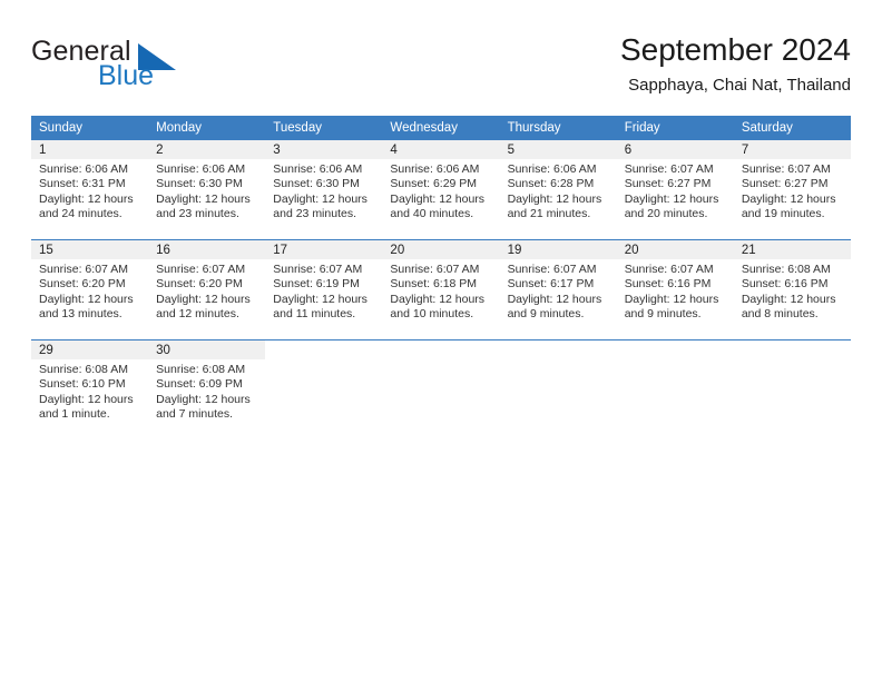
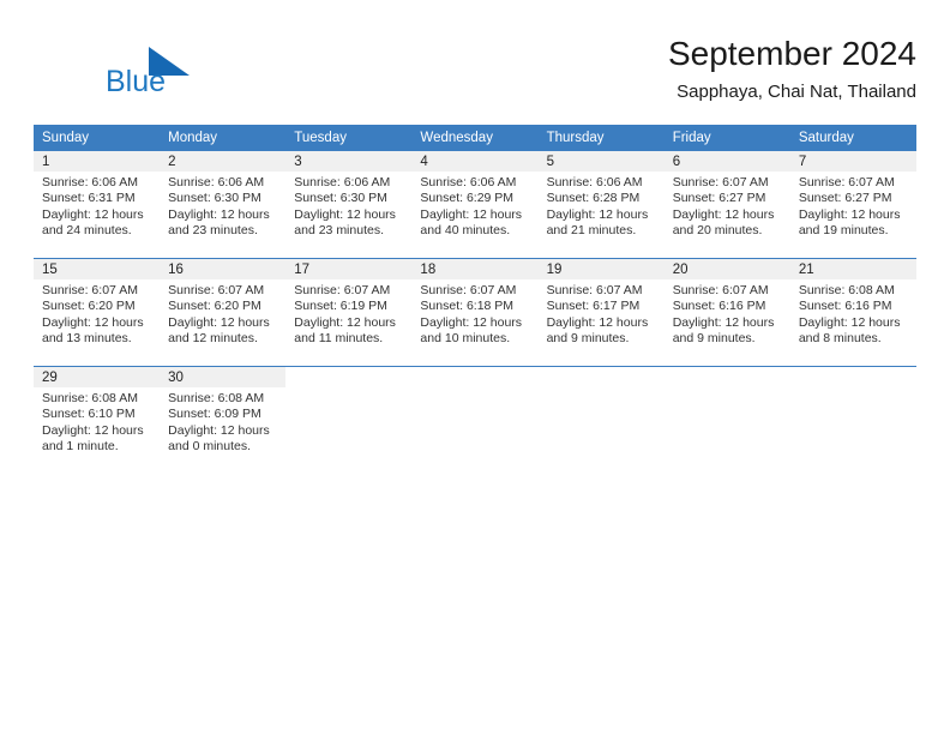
- General
  Blue
  September 2024
  Sapphaya, Chai Nat, Thailand
  Sunday	Monday	Tuesday	Wednesday	Thursday	Friday	Saturday
  1Sunrise: 6:06 AMSunset: 6:31 PMDaylight: 12 hoursand 24 minutes.	2Sunrise: 6:06 AMSunset: 6:30 PMDaylight: 12 hoursand 23 minutes.	3Sunrise: 6:06 AMSunset: 6:30 PMDaylight: 12 hoursand 23 minutes.	4Sunrise: 6:06 AMSunset: 6:29 PMDaylight: 12 hoursand 40 minutes.	5Sunrise: 6:06 AMSunset: 6:28 PMDaylight: 12 hoursand 21 minutes.	6Sunrise: 6:07 AMSunset: 6:27 PMDaylight: 12 hoursand 20 minutes.	7Sunrise: 6:07 AMSunset: 6:27 PMDaylight: 12 hoursand 19 minutes.
- 15Sunrise: 6:07 AMSunset: 6:20 PMDaylight: 12 hoursand 13 minutes.	16Sunrise: 6:07 AMSunset: 6:20 PMDaylight: 12 hoursand 12 minutes.	17Sunrise: 6:07 AMSunset: 6:19 PMDaylight: 12 hoursand 11 minutes.	20Sunrise: 6:07 AMSunset: 6:18 PMDaylight: 12 hoursand 10 minutes.	19Sunrise: 6:07 AMSunset: 6:17 PMDaylight: 12 hoursand 9 minutes.	20Sunrise: 6:07 AMSunset: 6:16 PMDaylight: 12 hoursand 9 minutes.	21Sunrise: 6:08 AMSunset: 6:16 PMDaylight: 12 hoursand 8 minutes.
+ 15Sunrise: 6:07 AMSunset: 6:20 PMDaylight: 12 hoursand 13 minutes.	16Sunrise: 6:07 AMSunset: 6:20 PMDaylight: 12 hoursand 12 minutes.	17Sunrise: 6:07 AMSunset: 6:19 PMDaylight: 12 hoursand 11 minutes.	18Sunrise: 6:07 AMSunset: 6:18 PMDaylight: 12 hoursand 10 minutes.	19Sunrise: 6:07 AMSunset: 6:17 PMDaylight: 12 hoursand 9 minutes.	20Sunrise: 6:07 AMSunset: 6:16 PMDaylight: 12 hoursand 9 minutes.	21Sunrise: 6:08 AMSunset: 6:16 PMDaylight: 12 hoursand 8 minutes.
- 29Sunrise: 6:08 AMSunset: 6:10 PMDaylight: 12 hoursand 1 minute.	30Sunrise: 6:08 AMSunset: 6:09 PMDaylight: 12 hoursand 7 minutes.
+ 29Sunrise: 6:08 AMSunset: 6:10 PMDaylight: 12 hoursand 1 minute.	30Sunrise: 6:08 AMSunset: 6:09 PMDaylight: 12 hoursand 0 minutes.
